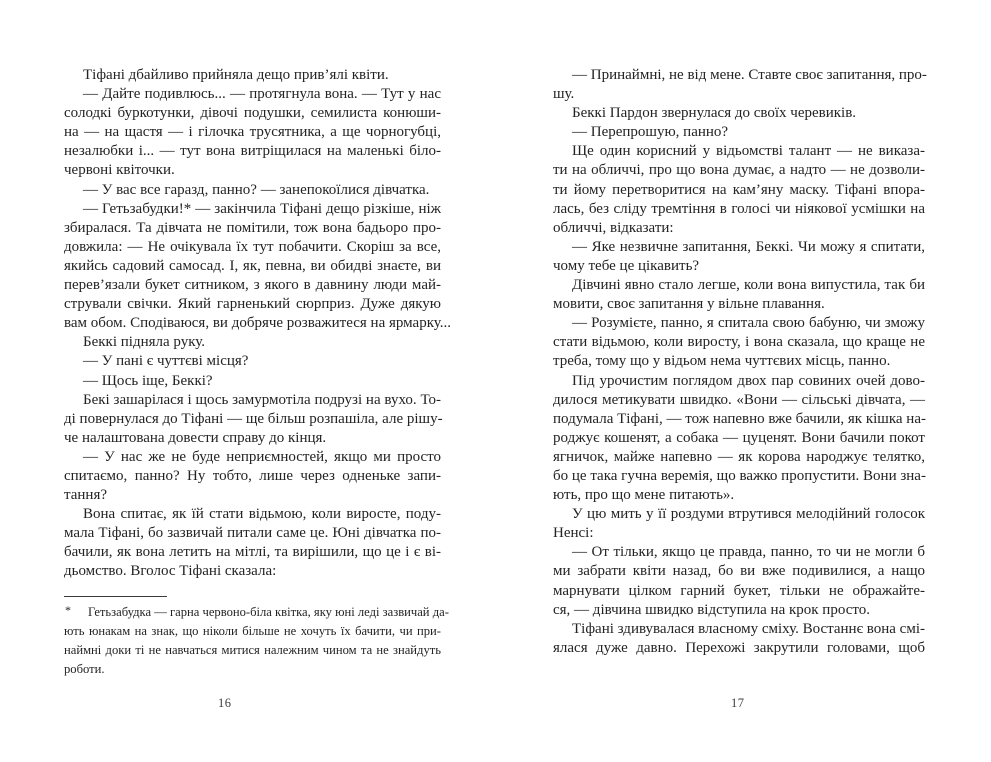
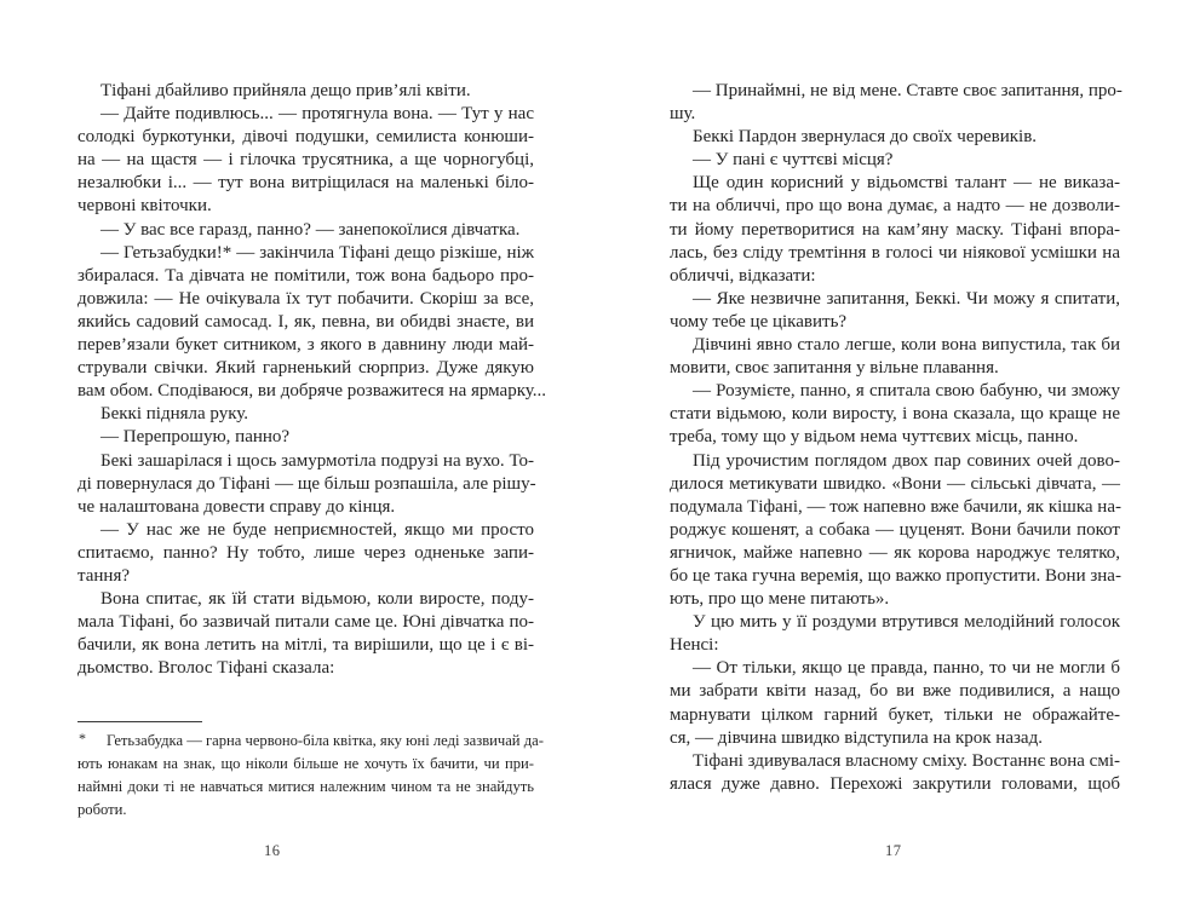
  Тіфані дбайливо прийняла дещо прив’ялі квіти.
  — Дайте подивлюсь... — протягнула вона. — Тут у нас
  солодкі буркотунки, дівочі подушки, семилиста конюши-
  на — на щастя — і гілочка трусятника, а ще чорногубці,
  незалюбки і... — тут вона витріщилася на маленькі біло-
  червоні квіточки.
  — У вас все гаразд, панно? — занепокоїлися дівчатка.
  — Гетьзабудки!* — закінчила Тіфані дещо різкіше, ніж
  збиралася. Та дівчата не помітили, тож вона бадьоро про-
  довжила: — Не очікувала їх тут побачити. Скоріш за все,
  якийсь садовий самосад. І, як, певна, ви обидві знаєте, ви
  перев’язали букет ситником, з якого в давнину люди май-
  стрували свічки. Який гарненький сюрприз. Дуже дякую
  вам обом. Сподіваюся, ви добряче розважитеся на ярмарку...
  Беккі підняла руку.
- — У пані є чуттєві місця?
+ — Перепрошую, панно?
- — Щось іще, Беккі?
  Бекі зашарілася і щось замурмотіла подрузі на вухо. То-
  ді повернулася до Тіфані — ще більш розпашіла, але рішу-
  че налаштована довести справу до кінця.
  — У нас же не буде неприємностей, якщо ми просто
  спитаємо, панно? Ну тобто, лише через одненьке запи-
  тання?
  Вона спитає, як їй стати відьмою, коли виросте, поду-
  мала Тіфані, бо зазвичай питали саме це. Юні дівчатка по-
  бачили, як вона летить на мітлі, та вирішили, що це і є ві-
  дьомство. Вголос Тіфані сказала:
  *
  Гетьзабудка — гарна червоно-біла квітка, яку юні леді зазвичай да-
  ють юнакам на знак, що ніколи більше не хочуть їх бачити, чи при-
  наймні доки ті не навчаться митися належним чином та не знайдуть
  роботи.
  16
  — Принаймні, не від мене. Ставте своє запитання, про-
  шу.
  Беккі Пардон звернулася до своїх черевиків.
- — Перепрошую, панно?
+ — У пані є чуттєві місця?
  Ще один корисний у відьомстві талант — не виказа-
  ти на обличчі, про що вона думає, а надто — не дозволи-
  ти йому перетворитися на кам’яну маску. Тіфані впора-
  лась, без сліду тремтіння в голосі чи ніякової усмішки на
  обличчі, відказати:
  — Яке незвичне запитання, Беккі. Чи можу я спитати,
  чому тебе це цікавить?
  Дівчині явно стало легше, коли вона випустила, так би
  мовити, своє запитання у вільне плавання.
  — Розумієте, панно, я спитала свою бабуню, чи зможу
  стати відьмою, коли виросту, і вона сказала, що краще не
  треба, тому що у відьом нема чуттєвих місць, панно.
  Під урочистим поглядом двох пар совиних очей дово-
  дилося метикувати швидко. «Вони — сільські дівчата, —
  подумала Тіфані, — тож напевно вже бачили, як кішка на-
  роджує кошенят, а собака — цуценят. Вони бачили покот
  ягничок, майже напевно — як корова народжує телятко,
  бо це така гучна веремія, що важко пропустити. Вони зна-
  ють, про що мене питають».
  У цю мить у її роздуми втрутився мелодійний голосок
  Ненсі:
  — От тільки, якщо це правда, панно, то чи не могли б
  ми забрати квіти назад, бо ви вже подивилися, а нащо
  марнувати цілком гарний букет, тільки не ображайте-
- ся, — дівчина швидко відступила на крок просто.
+ ся, — дівчина швидко відступила на крок назад.
  Тіфані здивувалася власному сміху. Востаннє вона смі-
  ялася дуже давно. Перехожі закрутили головами, щоб
  17
